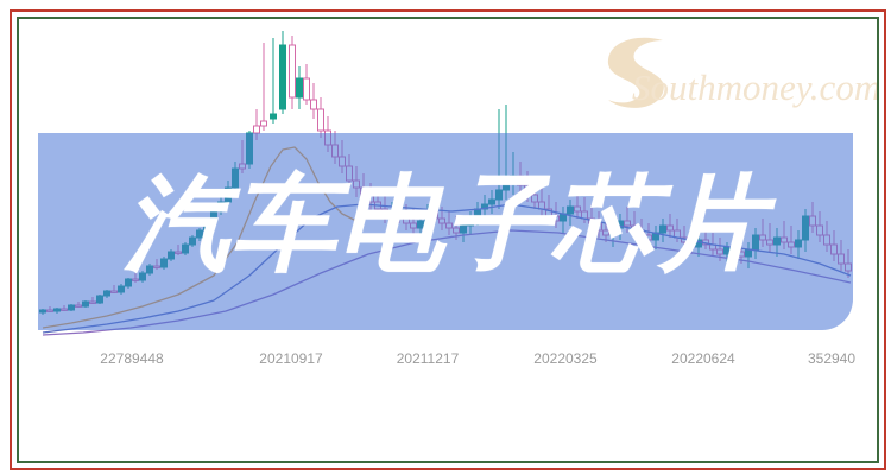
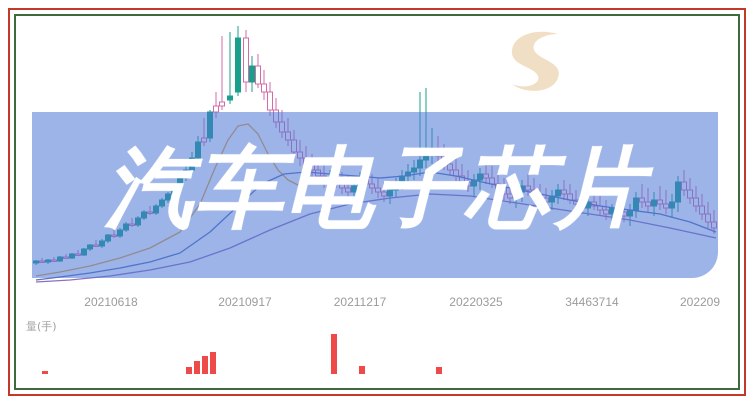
  汽车电子芯片
- Southmoney.com
- 22789448
+ 20210618
  20210917
  20211217
  20220325
- 20220624
+ 34463714
- 352940
+ 202209
+ 量(手)
